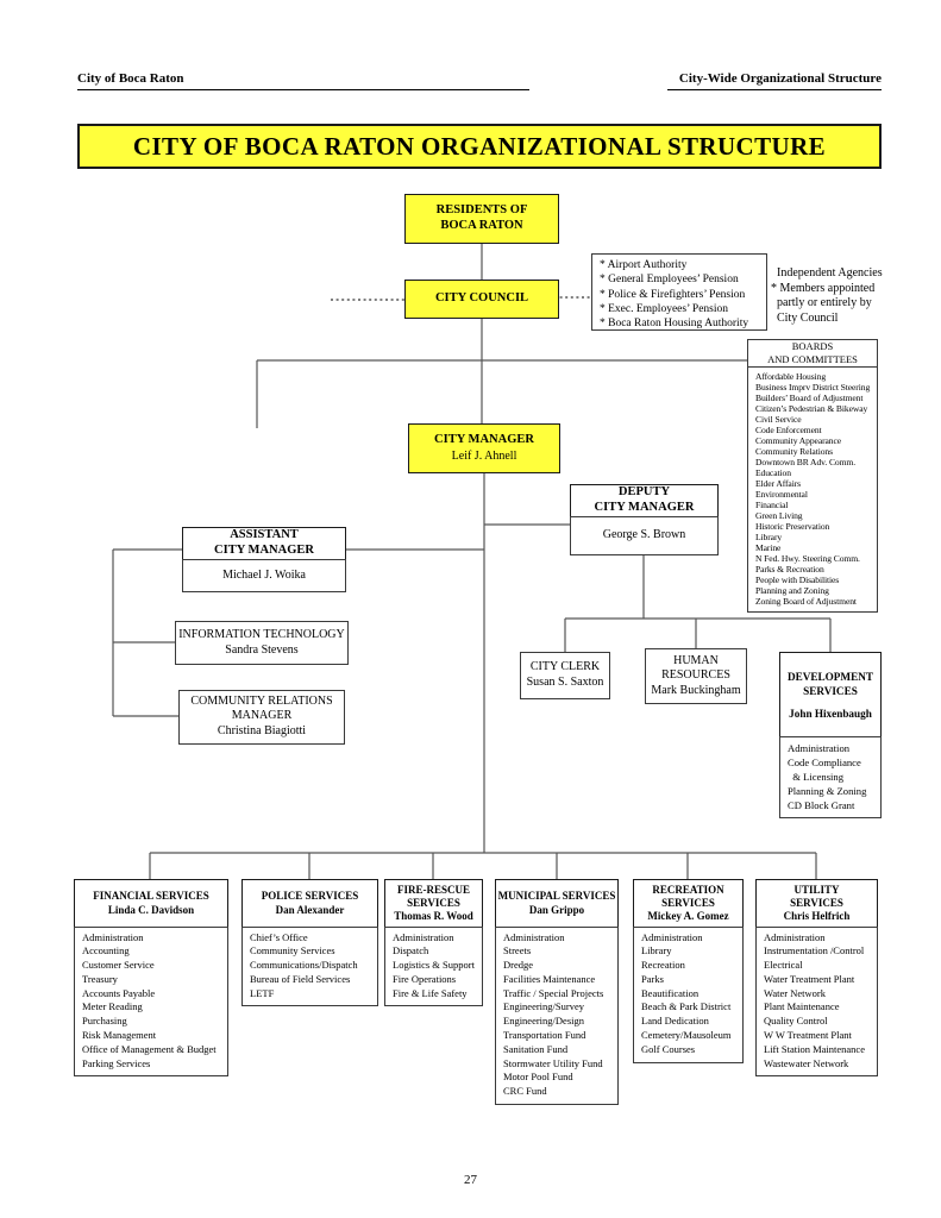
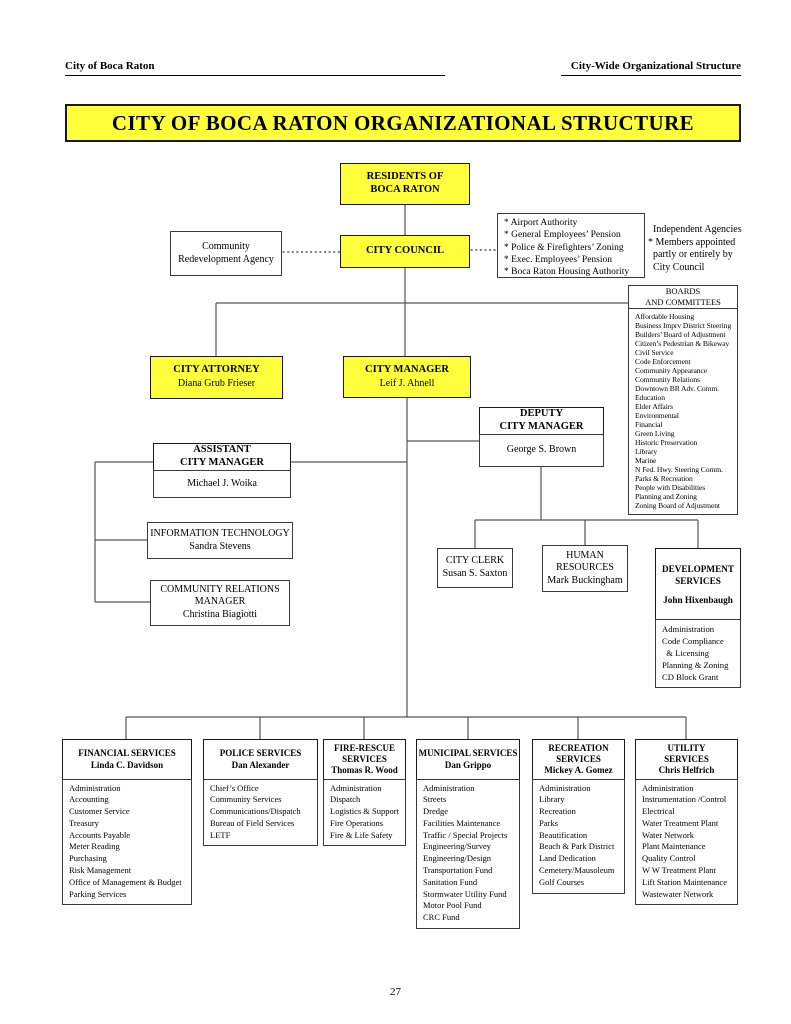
  City of Boca Raton
  City-Wide Organizational Structure
  CITY OF BOCA RATON ORGANIZATIONAL STRUCTURE
  RESIDENTS OF
  BOCA RATON
+ Community
+ Redevelopment Agency
  CITY COUNCIL
  * Airport Authority
  * General Employees’ Pension
- * Police & Firefighters’ Pension
+ * Police & Firefighters’ Zoning
  * Exec. Employees’ Pension
  * Boca Raton Housing Authority
  Independent Agencies
  * Members appointed
  partly or entirely by
  City Council
  BOARDS
  AND COMMITTEES
  Affordable Housing
  Business Imprv District Steering
  Builders’ Board of Adjustment
  Citizen’s Pedestrian & Bikeway
  Civil Service
  Code Enforcement
  Community Appearance
  Community Relations
  Downtown BR Adv. Comm.
  Education
  Elder Affairs
  Environmental
  Financial
  Green Living
  Historic Preservation
  Library
  Marine
  N Fed. Hwy. Steering Comm.
  Parks & Recreation
  People with Disabilities
  Planning and Zoning
  Zoning Board of Adjustment
+ CITY ATTORNEY
+ Diana Grub Frieser
  CITY MANAGER
  Leif J. Ahnell
  DEPUTY
  CITY MANAGER
  George S. Brown
  ASSISTANT
  CITY MANAGER
  Michael J. Woika
  INFORMATION TECHNOLOGY
  Sandra Stevens
  COMMUNITY RELATIONS
  MANAGER
  Christina Biagiotti
  CITY CLERK
  Susan S. Saxton
  HUMAN
  RESOURCES
  Mark Buckingham
  DEVELOPMENT
  SERVICES
  John Hixenbaugh
  Administration
  Code Compliance
  & Licensing
  Planning & Zoning
  CD Block Grant
  FINANCIAL SERVICES
  Linda C. Davidson
  Administration
  Accounting
  Customer Service
  Treasury
  Accounts Payable
  Meter Reading
  Purchasing
  Risk Management
  Office of Management & Budget
  Parking Services
  POLICE SERVICES
  Dan Alexander
  Chief’s Office
  Community Services
  Communications/Dispatch
  Bureau of Field Services
  LETF
  FIRE-RESCUE
  SERVICES
  Thomas R. Wood
  Administration
  Dispatch
  Logistics & Support
  Fire Operations
  Fire & Life Safety
  MUNICIPAL SERVICES
  Dan Grippo
  Administration
  Streets
  Dredge
  Facilities Maintenance
  Traffic / Special Projects
  Engineering/Survey
  Engineering/Design
  Transportation Fund
  Sanitation Fund
  Stormwater Utility Fund
  Motor Pool Fund
  CRC Fund
  RECREATION
  SERVICES
  Mickey A. Gomez
  Administration
  Library
  Recreation
  Parks
  Beautification
  Beach & Park District
  Land Dedication
  Cemetery/Mausoleum
  Golf Courses
  UTILITY
  SERVICES
  Chris Helfrich
  Administration
  Instrumentation /Control
  Electrical
  Water Treatment Plant
  Water Network
  Plant Maintenance
  Quality Control
  W W Treatment Plant
  Lift Station Maintenance
  Wastewater Network
  27
